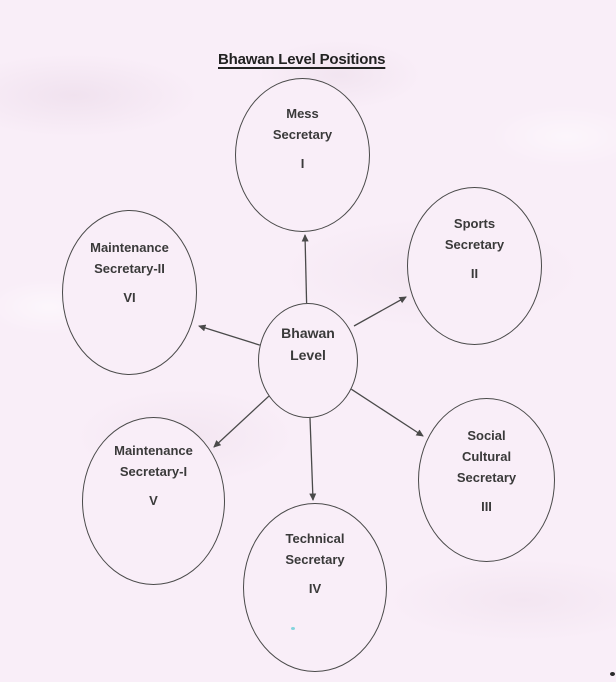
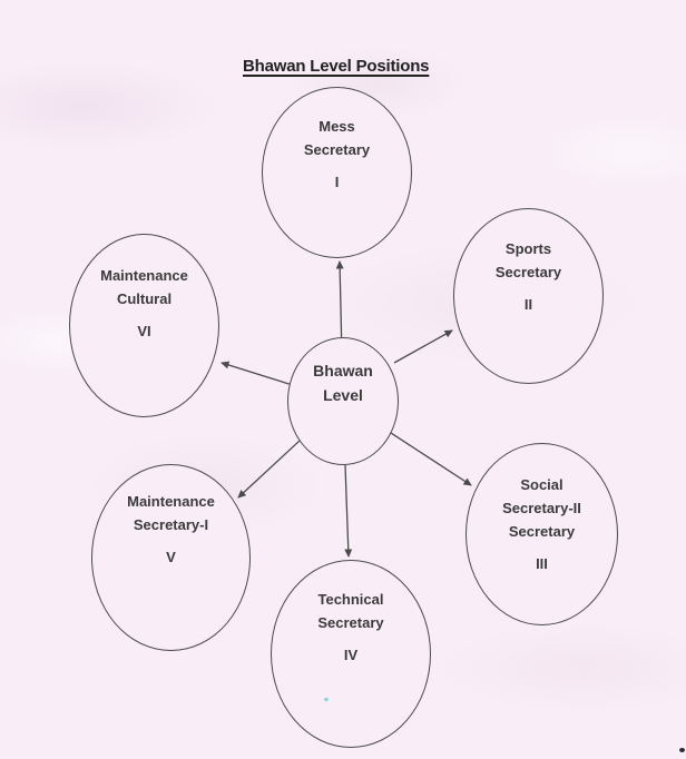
  Bhawan Level Positions
  Bhawan
  Level
  Mess
  Secretary
  I
  Sports
  Secretary
  II
  Social
- Cultural
+ Secretary-II
  Secretary
  III
  Technical
  Secretary
  IV
  Maintenance
  Secretary-I
  V
  Maintenance
- Secretary-II
+ Cultural
  VI
